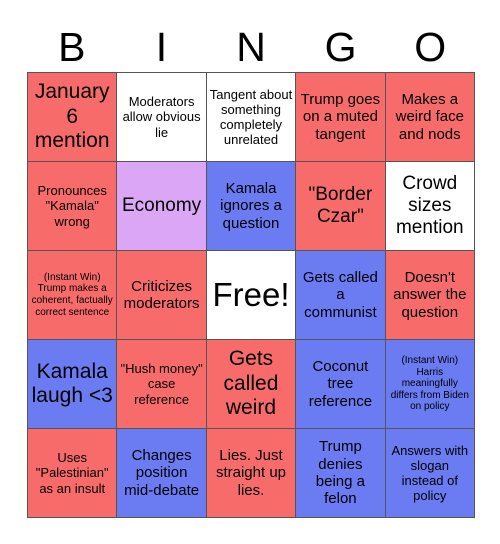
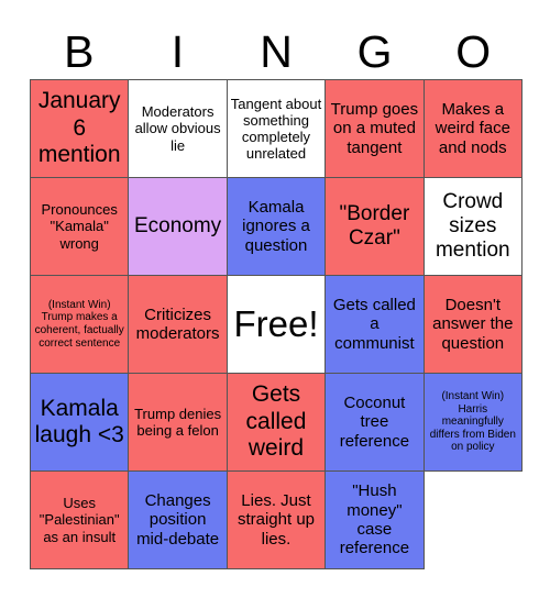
  B
  I
  N
  G
  O
  January 6 mention
  Moderators allow obvious lie
  Tangent about something completely unrelated
  Trump goes on a muted tangent
  Makes a weird face and nods
  Pronounces "Kamala" wrong
  Economy
  Kamala ignores a question
  "Border Czar"
  Crowd sizes mention
  (Instant Win) Trump makes a coherent, factually correct sentence
  Criticizes moderators
  Free!
  Gets called a communist
  Doesn't answer the question
  Kamala laugh <3
- "Hush money" case reference
+ Trump denies being a felon
  Gets called weird
  Coconut tree reference
  (Instant Win) Harris meaningfully differs from Biden on policy
  Uses "Palestinian" as an insult
  Changes position mid-debate
  Lies. Just straight up lies.
- Trump denies being a felon
+ "Hush money" case reference
- Answers with slogan instead of policy
